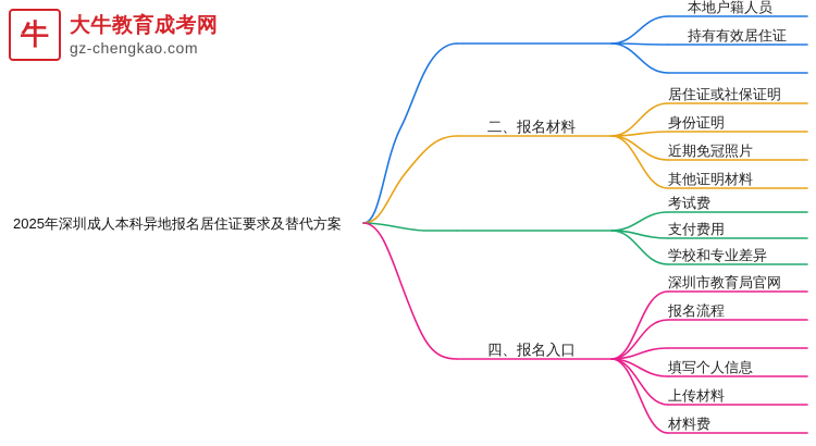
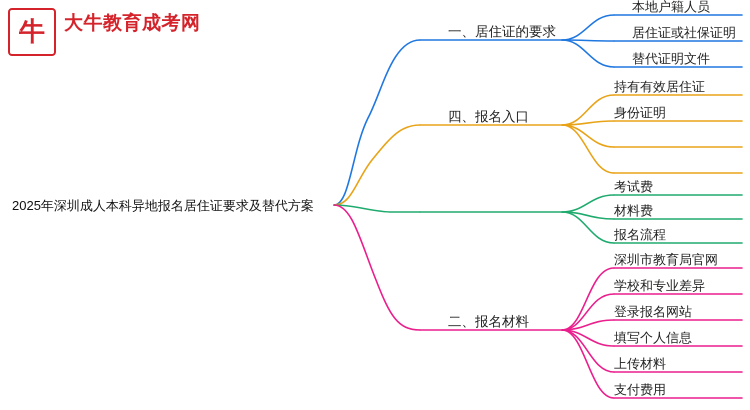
  牛
  大牛教育成考网
- gz-chengkao.com
  2025年深圳成人本科异地报名居住证要求及替代方案
+ 一、居住证的要求
  本地户籍人员
- 持有有效居住证
+ 居住证或社保证明
+ 替代证明文件
- 二、报名材料
+ 四、报名入口
- 居住证或社保证明
+ 持有有效居住证
  身份证明
- 近期免冠照片
- 其他证明材料
  考试费
- 支付费用
+ 材料费
- 学校和专业差异
+ 报名流程
- 四、报名入口
+ 二、报名材料
  深圳市教育局官网
- 报名流程
+ 学校和专业差异
+ 登录报名网站
  填写个人信息
  上传材料
- 材料费
+ 支付费用
